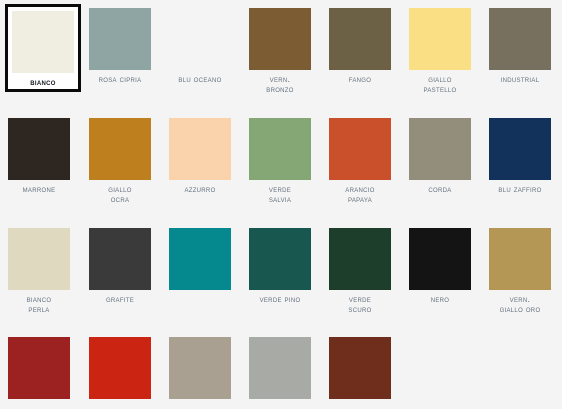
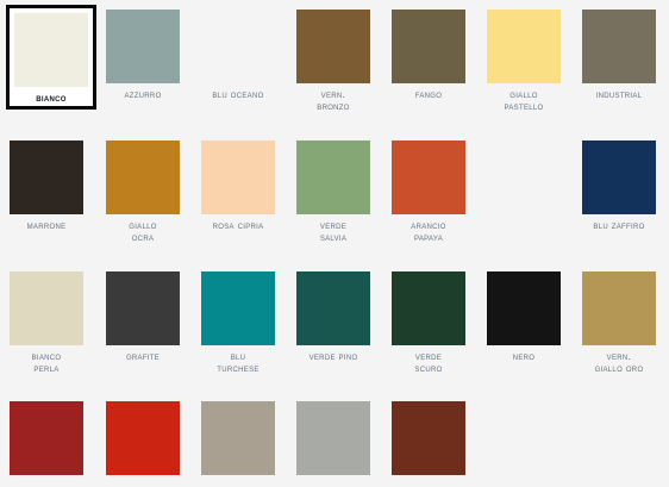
  bianco
- rosa cipria
+ azzurro
  blu oceano
  vern.
  bronzo
  fango
  giallo
  pastello
  industrial
  marrone
  giallo
  ocra
- azzurro
+ rosa cipria
  verde
  salvia
  arancio
  papaya
- corda
  blu zaffiro
  bianco
  perla
  grafite
+ blu
+ turchese
  verde pino
  verde
  scuro
  nero
  vern.
  giallo oro
